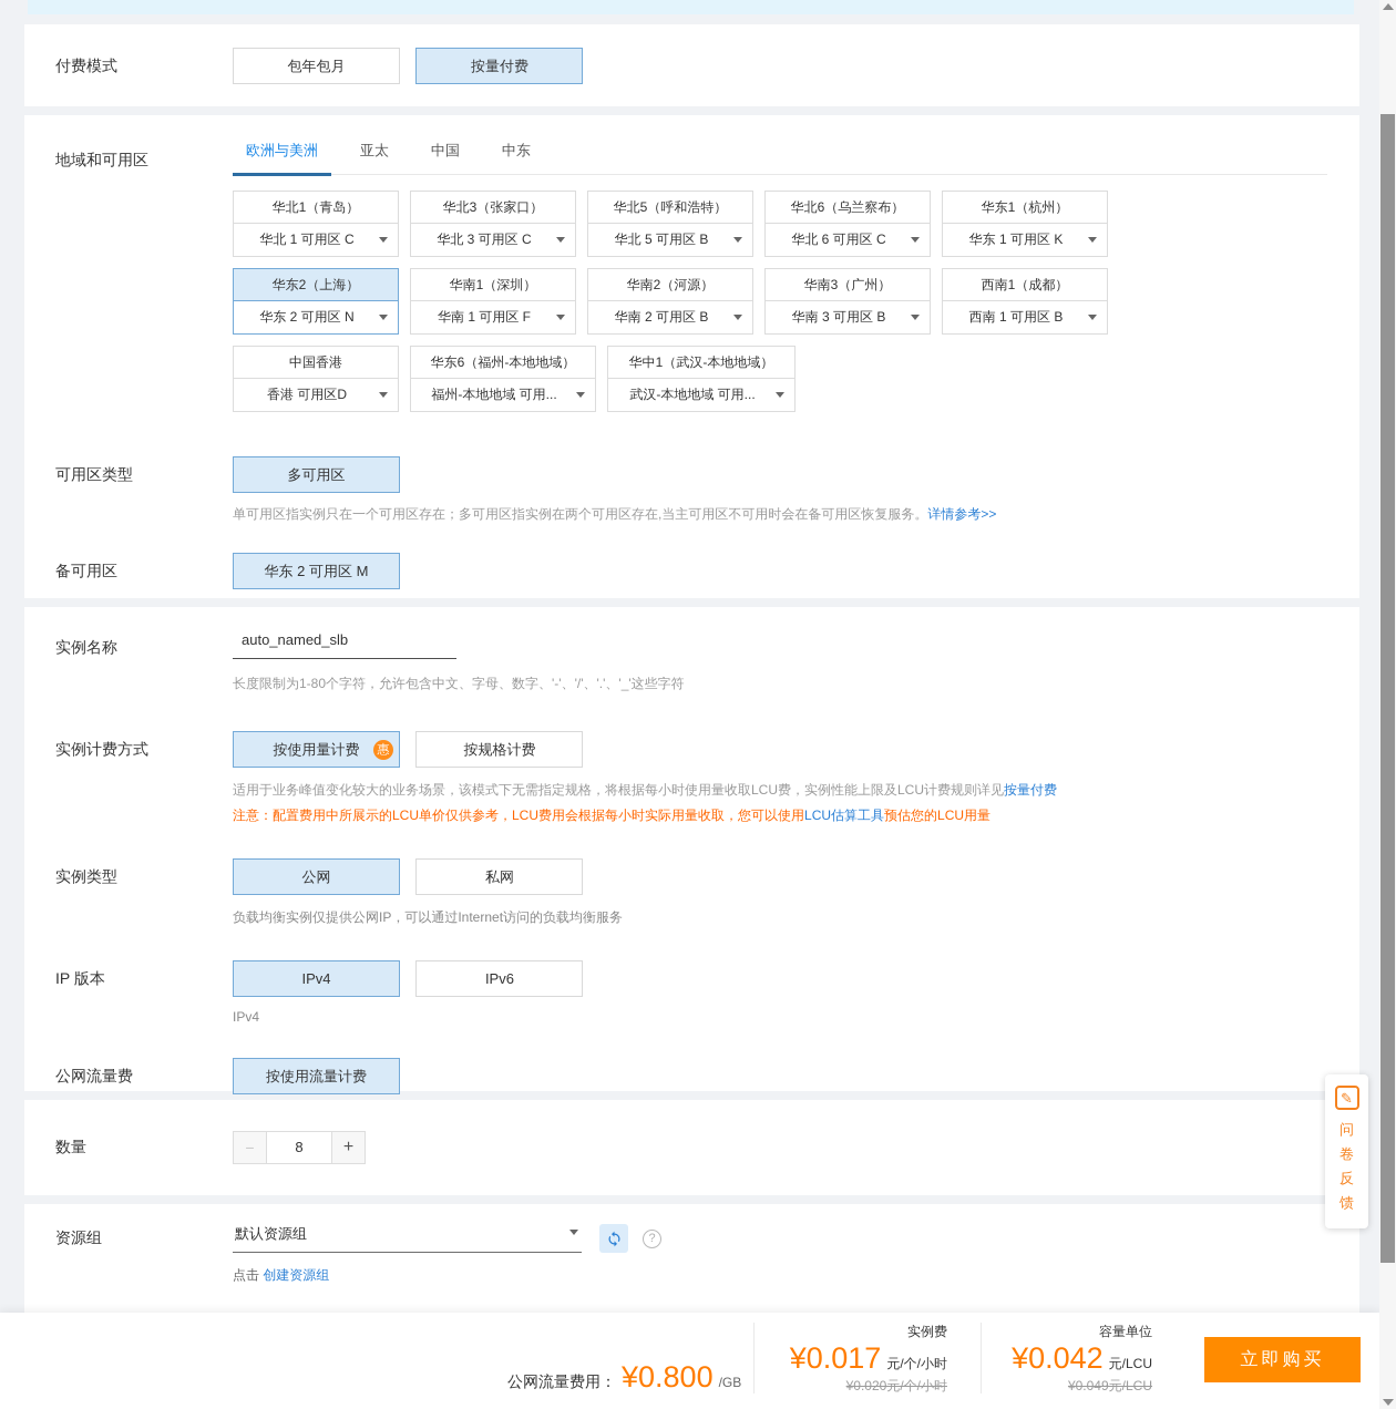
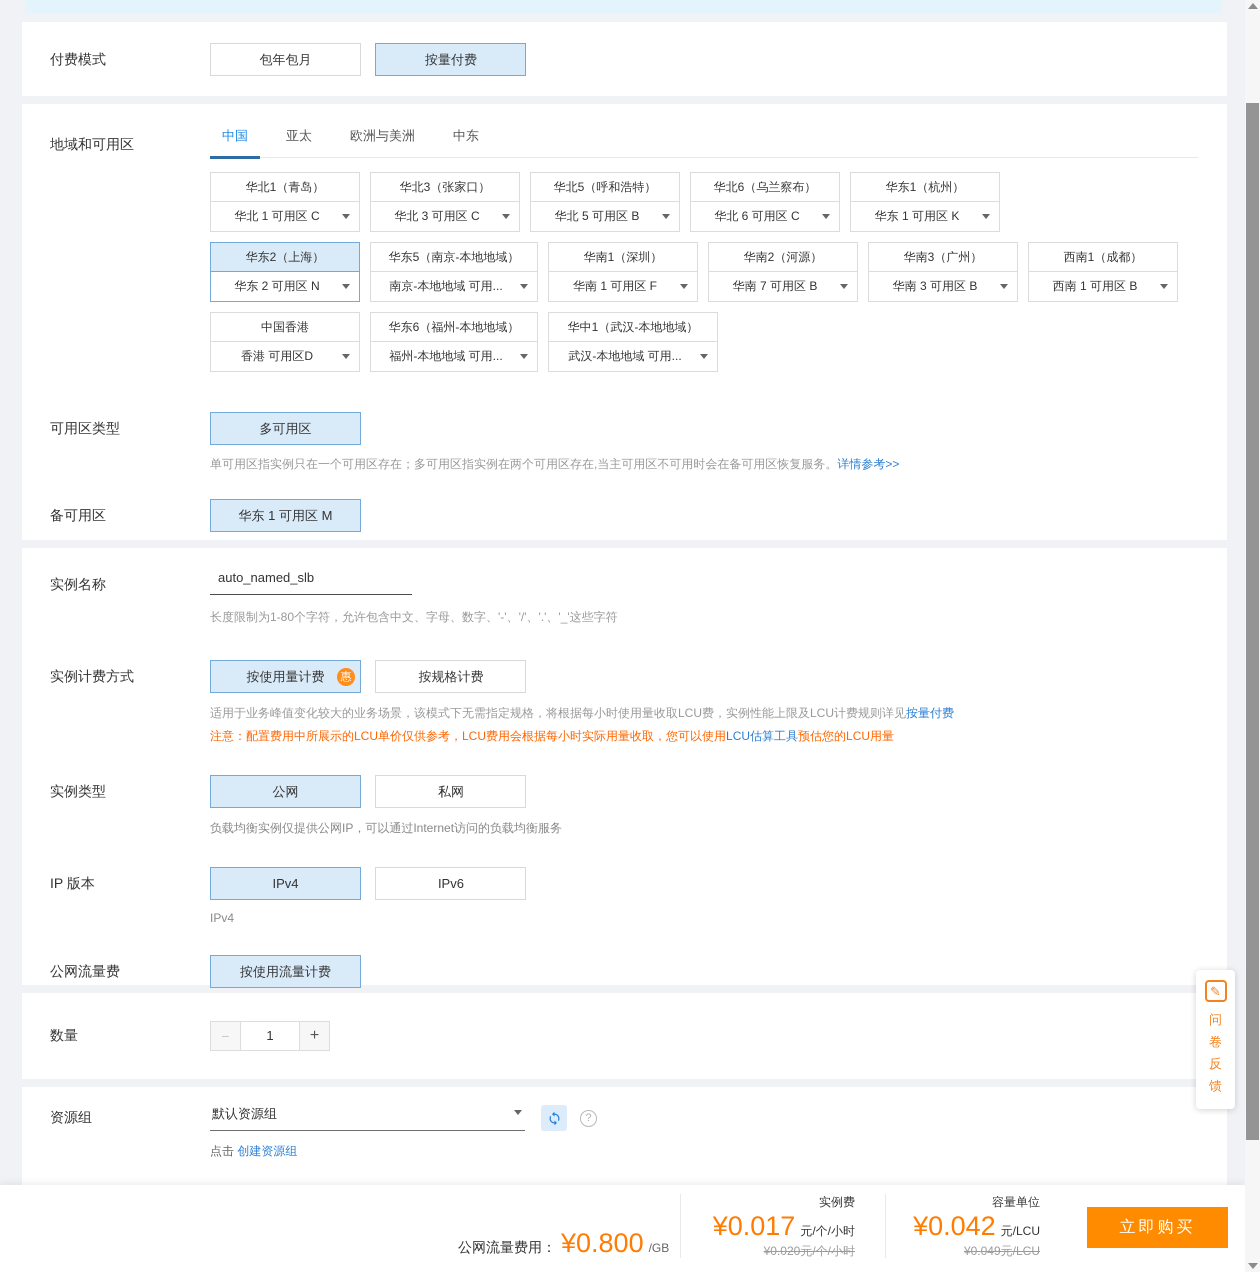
  付费模式
  包年包月 按量付费
  地域和可用区
- 欧洲与美洲
+ 中国
  亚太
- 中国
+ 欧洲与美洲
  中东
  华北1（青岛）
  华北 1 可用区 C
  华北3（张家口）
  华北 3 可用区 C
  华北5（呼和浩特）
  华北 5 可用区 B
  华北6（乌兰察布）
  华北 6 可用区 C
  华东1（杭州）
  华东 1 可用区 K
  华东2（上海）
  华东 2 可用区 N
+ 华东5（南京-本地地域）
+ 南京-本地地域 可用...
  华南1（深圳）
  华南 1 可用区 F
  华南2（河源）
- 华南 2 可用区 B
+ 华南 7 可用区 B
  华南3（广州）
  华南 3 可用区 B
  西南1（成都）
  西南 1 可用区 B
  中国香港
  香港 可用区D
  华东6（福州-本地地域）
  福州-本地地域 可用...
  华中1（武汉-本地地域）
  武汉-本地地域 可用...
  可用区类型
  多可用区
  单可用区指实例只在一个可用区存在；多可用区指实例在两个可用区存在,当主可用区不可用时会在备可用区恢复服务。详情参考>>
  备可用区
- 华东 2 可用区 M
+ 华东 1 可用区 M
  实例名称
  auto_named_slb
  长度限制为1-80个字符，允许包含中文、字母、数字、'-'、'/'、'.'、'_'这些字符
  实例计费方式
  按使用量计费
  惠
  按规格计费
  适用于业务峰值变化较大的业务场景，该模式下无需指定规格，将根据每小时使用量收取LCU费，实例性能上限及LCU计费规则详见按量付费
  注意：配置费用中所展示的LCU单价仅供参考，LCU费用会根据每小时实际用量收取，您可以使用LCU估算工具预估您的LCU用量
  实例类型
  公网 私网
  负载均衡实例仅提供公网IP，可以通过Internet访问的负载均衡服务
  IP 版本
  IPv4 IPv6
  IPv4
  公网流量费
  按使用流量计费
  数量
  −
- 8
+ 1
  +
  资源组
  默认资源组
  ?
  点击 创建资源组
  公网流量费用：
  ¥0.800
  /GB
  实例费
  ¥0.017
  元/个/小时
  ¥0.020元/个/小时
  容量单位
  ¥0.042
  元/LCU
  ¥0.049元/LCU
  立即购买
  ✎
  问卷反馈
